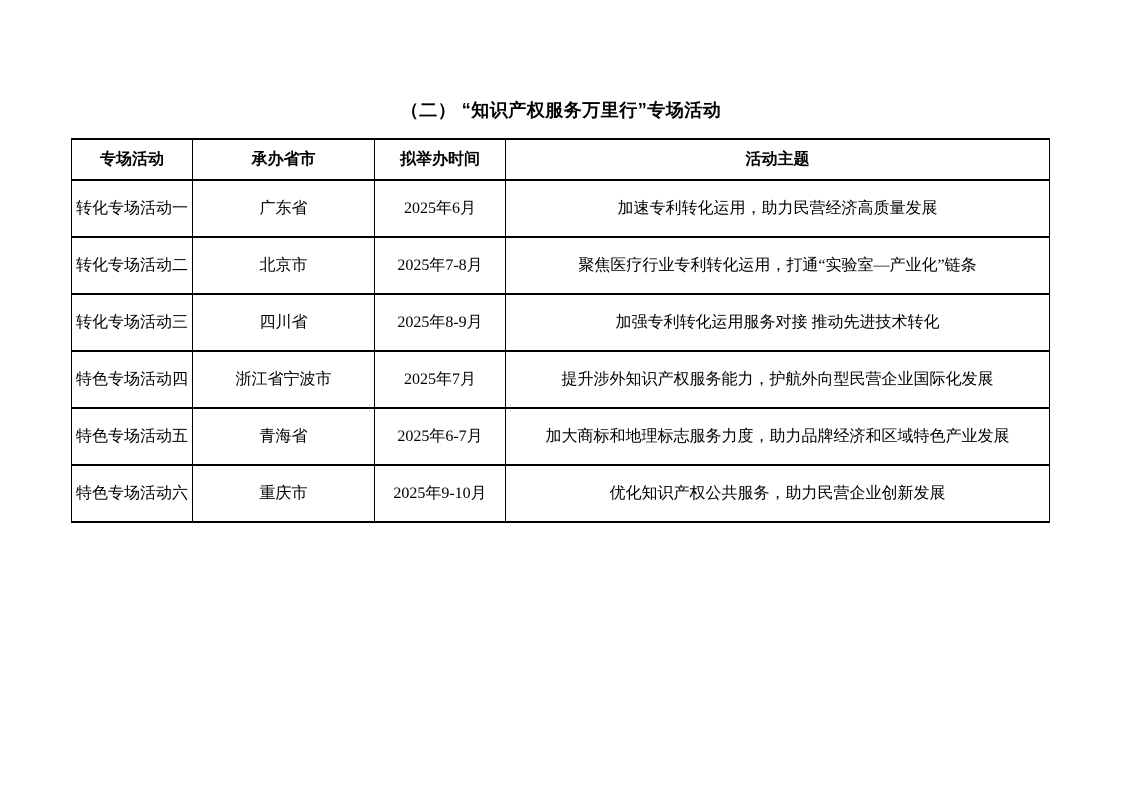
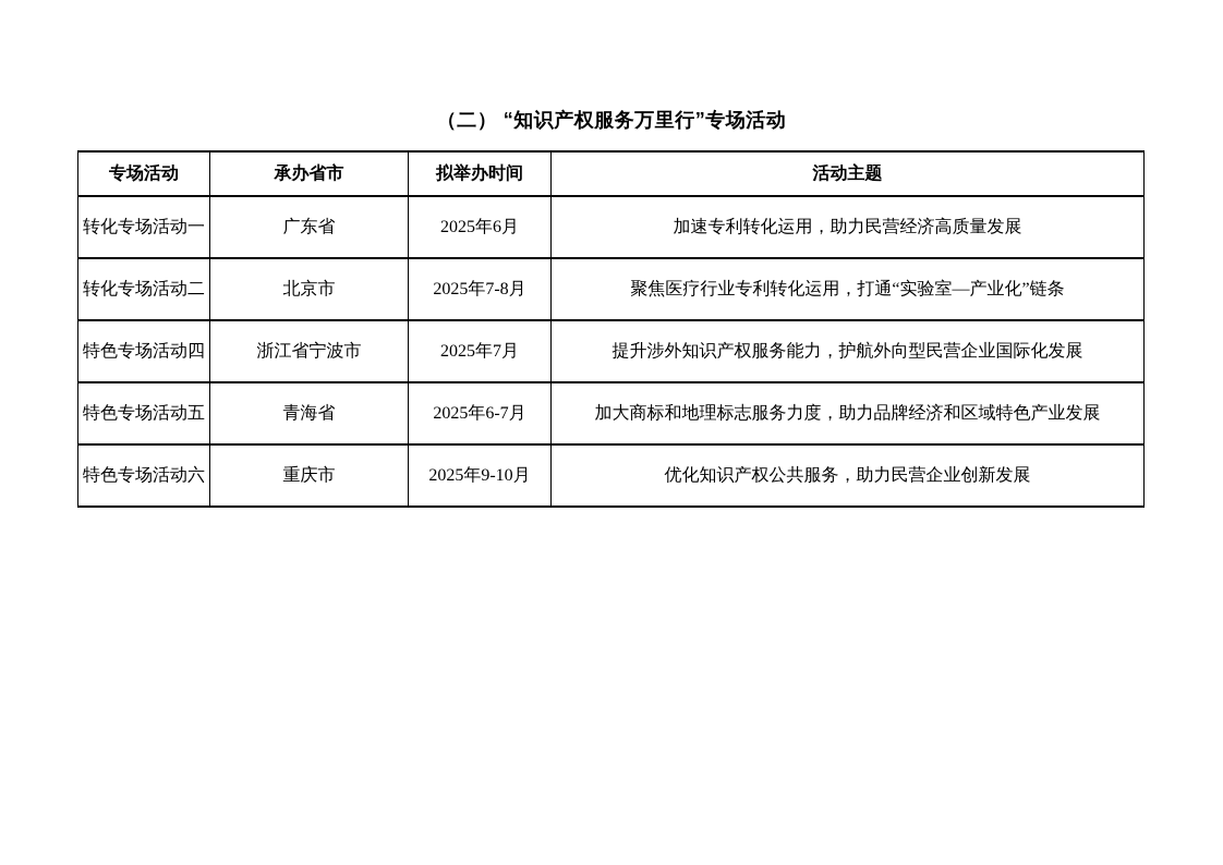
  （二） “知识产权服务万里行”专场活动
  专场活动	承办省市	拟举办时间	活动主题
  转化专场活动一	广东省	2025年6月	加速专利转化运用，助力民营经济高质量发展
  转化专场活动二	北京市	2025年7-8月	聚焦医疗行业专利转化运用，打通“实验室—产业化”链条
- 转化专场活动三	四川省	2025年8-9月	加强专利转化运用服务对接 推动先进技术转化
  特色专场活动四	浙江省宁波市	2025年7月	提升涉外知识产权服务能力，护航外向型民营企业国际化发展
  特色专场活动五	青海省	2025年6-7月	加大商标和地理标志服务力度，助力品牌经济和区域特色产业发展
  特色专场活动六	重庆市	2025年9-10月	优化知识产权公共服务，助力民营企业创新发展
